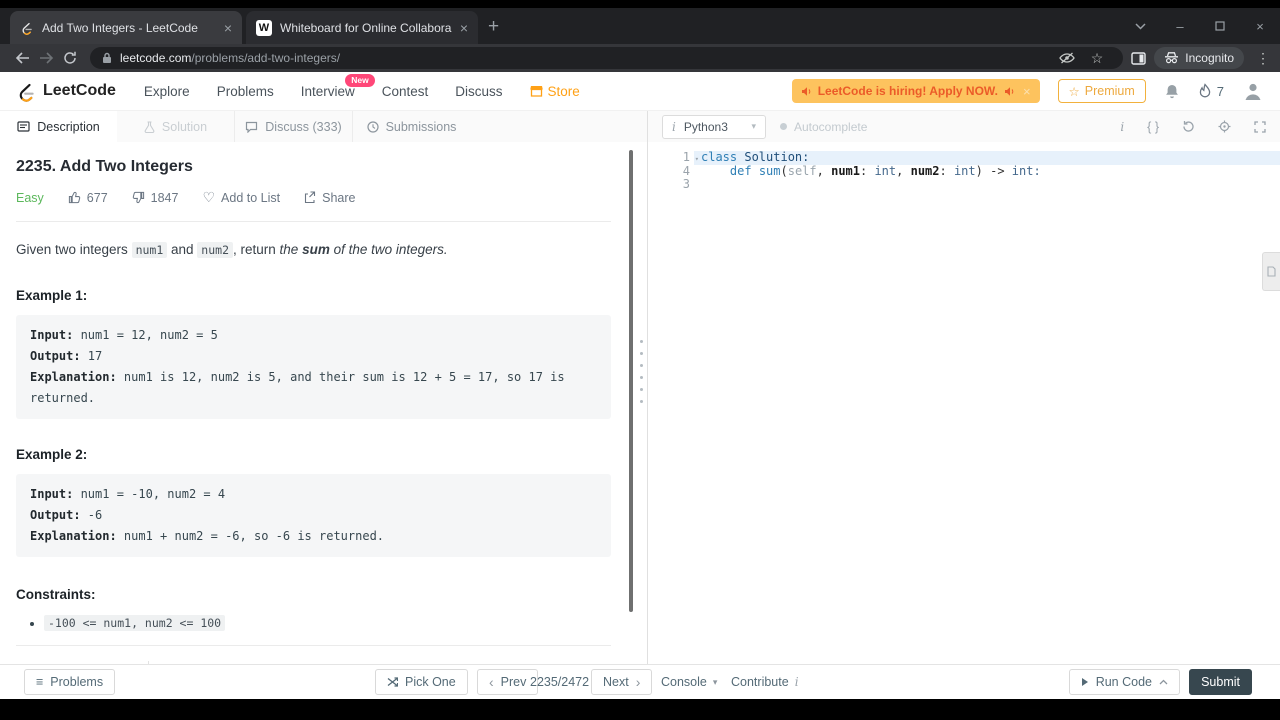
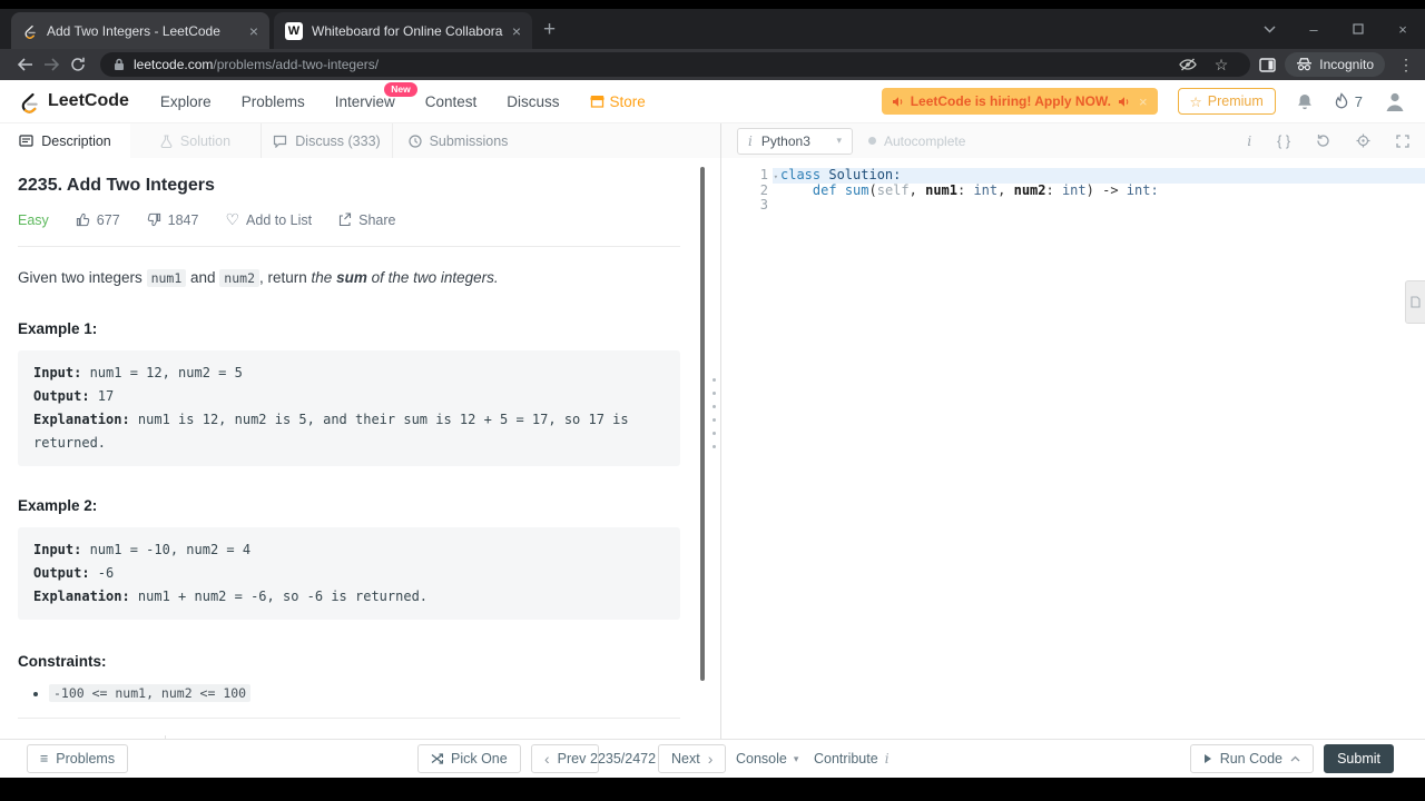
  Add Two Integers - LeetCode
  ×
  W
  Whiteboard for Online Collabora
  ×
  +
  –
  ×
  leetcode.com/problems/add-two-integers/
  ☆
  Incognito
  ⋮
  LeetCode
  Explore
  Problems
  Interview
  New
  Contest
  Discuss
  Store
  LeetCode is hiring! Apply NOW.
  ×
  ☆
  Premium
  7
  Description
  Solution
  Discuss (333)
  Submissions
  i
  Python3
  ▾
  Autocomplete
  i
  { }
  2235. Add Two Integers
  Easy
  677
  1847
  ♡
  Add to List
  Share
  Given two integers num1 and num2 , return the sum of the two integers.
  Example 1:
  Input: num1 = 12, num2 = 5
  Output: 17
  Explanation: num1 is 12, num2 is 5, and their sum is 12 + 5 = 17, so 17 is returned.
  Example 2:
  Input: num1 = -10, num2 = 4
  Output: -6
  Explanation: num1 + num2 = -6, so -6 is returned.
  Constraints:
  -100 <= num1, num2 <= 100
  1
  ▾
- 4
+ 2
  3
  class Solution:
  def sum(self, num1: int, num2: int) -> int:
  ≡
  Problems
  Pick One
  ‹
  Prev
  2235/2472
  Next
  ›
  Console
  ▾
  Contribute
  i
  Run Code
  Submit
